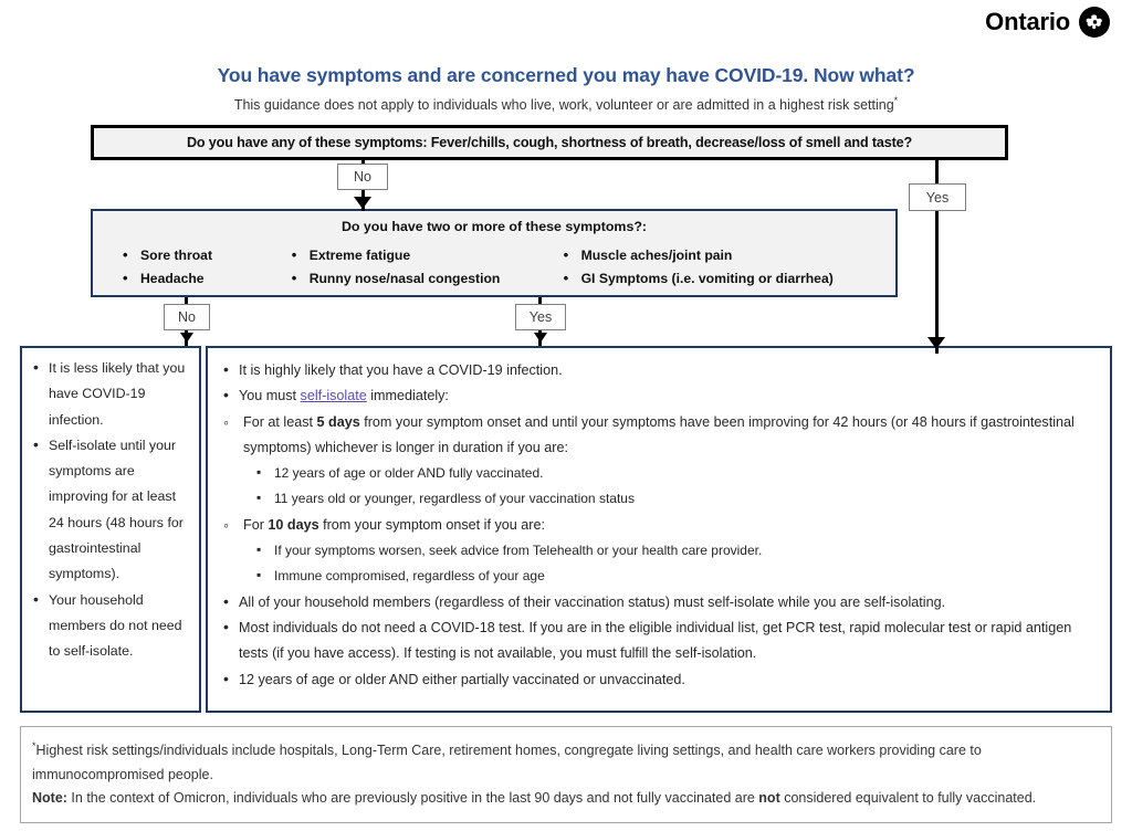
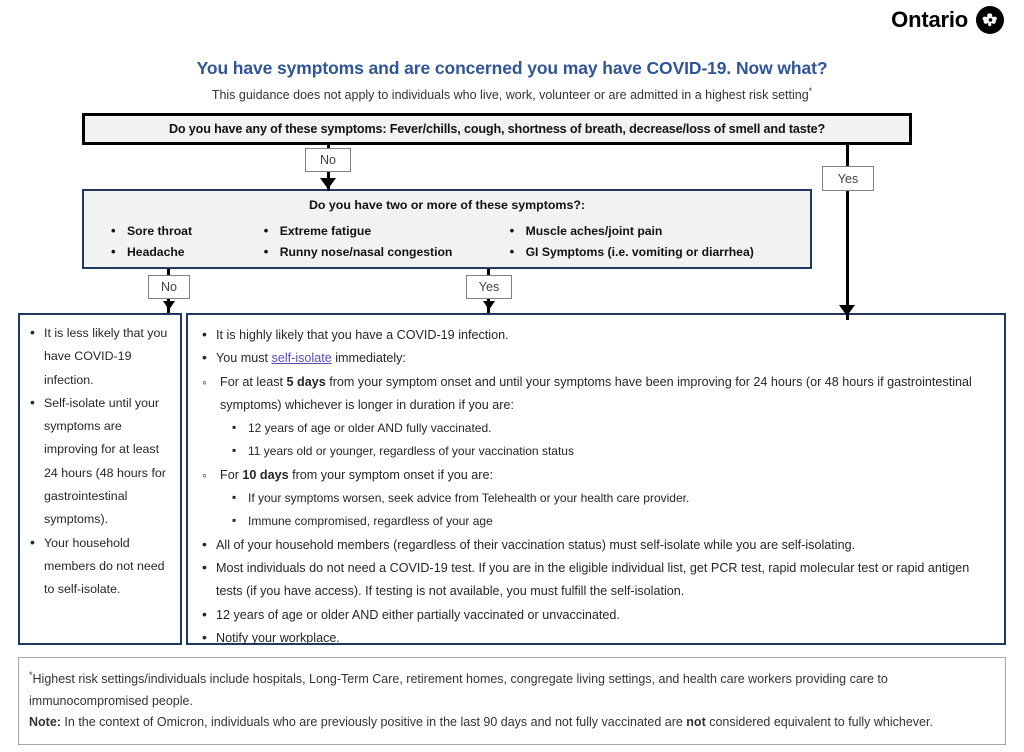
  Ontario
  You have symptoms and are concerned you may have COVID-19. Now what?
  This guidance does not apply to individuals who live, work, volunteer or are admitted in a highest risk setting*
  Do you have any of these symptoms: Fever/chills, cough, shortness of breath, decrease/loss of smell and taste?
  No
  Yes
  Do you have two or more of these symptoms?:
  Sore throat
  Headache
  Extreme fatigue
  Runny nose/nasal congestion
  Muscle aches/joint pain
  GI Symptoms (i.e. vomiting or diarrhea)
  No
  Yes
  It is less likely that you have COVID-19 infection.
  Self-isolate until your symptoms are improving for at least 24 hours (48 hours for gastrointestinal symptoms).
  Your household members do not need to self-isolate.
  It is highly likely that you have a COVID-19 infection.
  You must self-isolate immediately:
- For at least 5 days from your symptom onset and until your symptoms have been improving for 42 hours (or 48 hours if gastrointestinal symptoms) whichever is longer in duration if you are:
+ For at least 5 days from your symptom onset and until your symptoms have been improving for 24 hours (or 48 hours if gastrointestinal symptoms) whichever is longer in duration if you are:
  12 years of age or older AND fully vaccinated.
  11 years old or younger, regardless of your vaccination status
  For 10 days from your symptom onset if you are:
  If your symptoms worsen, seek advice from Telehealth or your health care provider.
  Immune compromised, regardless of your age
  All of your household members (regardless of their vaccination status) must self-isolate while you are self-isolating.
- Most individuals do not need a COVID-18 test. If you are in the eligible individual list, get PCR test, rapid molecular test or rapid antigen tests (if you have access). If testing is not available, you must fulfill the self-isolation.
+ Most individuals do not need a COVID-19 test. If you are in the eligible individual list, get PCR test, rapid molecular test or rapid antigen tests (if you have access). If testing is not available, you must fulfill the self-isolation.
  12 years of age or older AND either partially vaccinated or unvaccinated.
+ Notify your workplace.
  *Highest risk settings/individuals include hospitals, Long-Term Care, retirement homes, congregate living settings, and health care workers providing care to immunocompromised people.
- Note: In the context of Omicron, individuals who are previously positive in the last 90 days and not fully vaccinated are not considered equivalent to fully vaccinated.
+ Note: In the context of Omicron, individuals who are previously positive in the last 90 days and not fully vaccinated are not considered equivalent to fully whichever.
